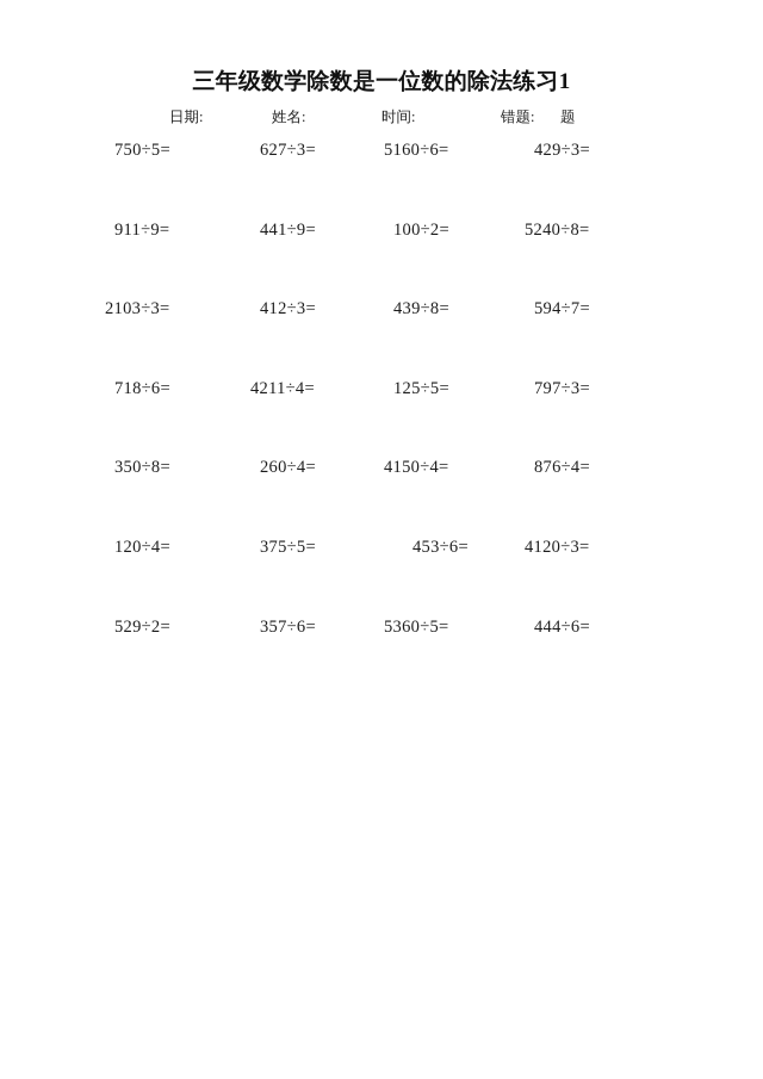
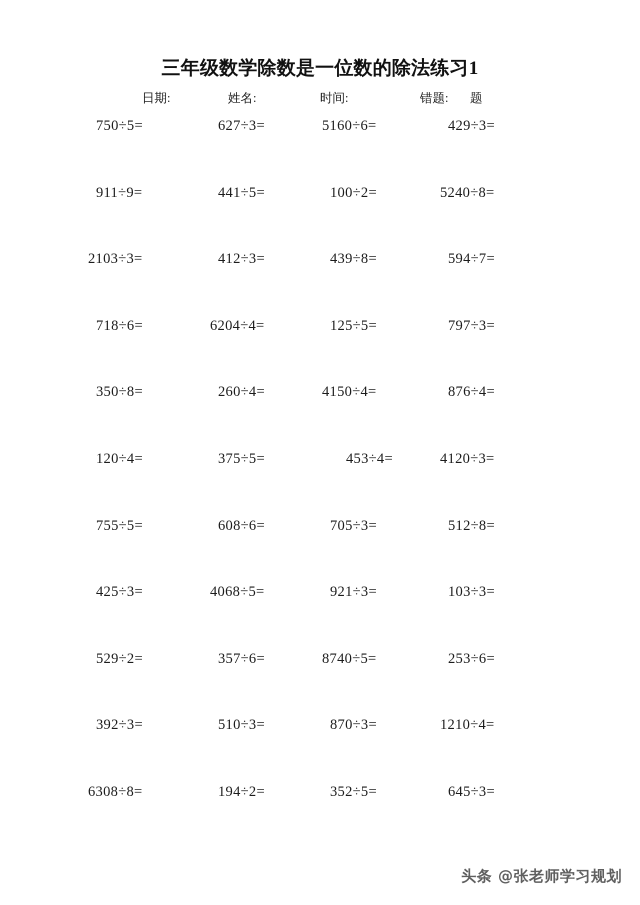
  三年级数学除数是一位数的除法练习1
  日期:
  姓名:
  时间:
  错题:
  题
  750÷5=
  627÷3=
  5160÷6=
  429÷3=
  911÷9=
- 441÷9=
+ 441÷5=
  100÷2=
  5240÷8=
  2103÷3=
  412÷3=
  439÷8=
  594÷7=
  718÷6=
- 4211÷4=
+ 6204÷4=
  125÷5=
  797÷3=
  350÷8=
  260÷4=
  4150÷4=
  876÷4=
  120÷4=
  375÷5=
- 453÷6=
+ 453÷4=
  4120÷3=
+ 755÷5=
+ 608÷6=
+ 705÷3=
+ 512÷8=
+ 425÷3=
+ 4068÷5=
+ 921÷3=
+ 103÷3=
  529÷2=
  357÷6=
- 5360÷5=
+ 8740÷5=
- 444÷6=
+ 253÷6=
+ 392÷3=
+ 510÷3=
+ 870÷3=
+ 1210÷4=
+ 6308÷8=
+ 194÷2=
+ 352÷5=
+ 645÷3=
+ 头条 @张老师学习规划
